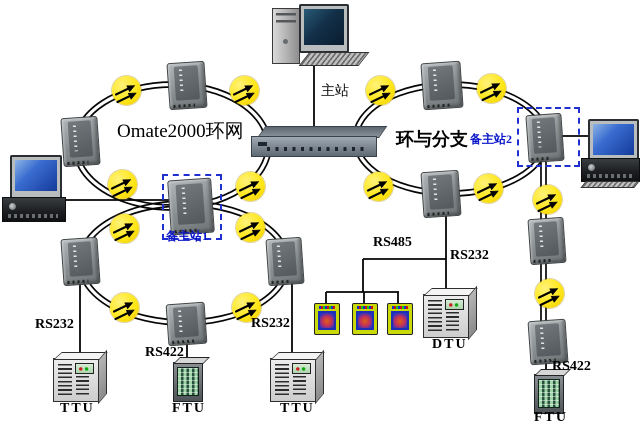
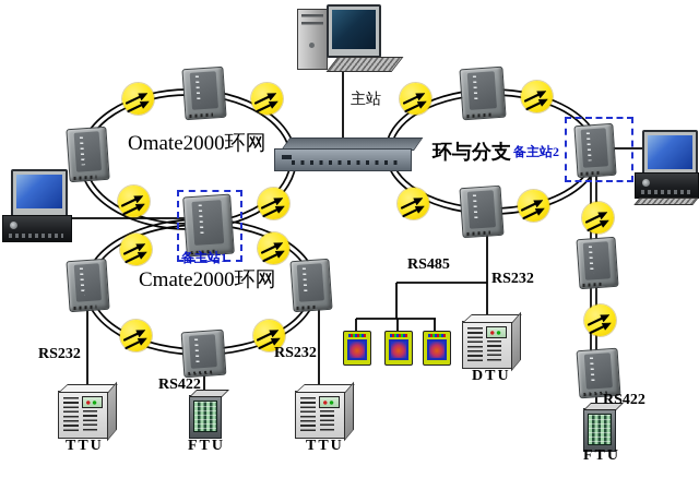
  主站
  Omate2000环网
+ Cmate2000环网
  环与分支
  备主站1
  备主站2
  RS232
  RS422
  RS232
  RS485
  RS232
  RS422
  TTU
  FTU
  TTU
  DTU
  FTU
